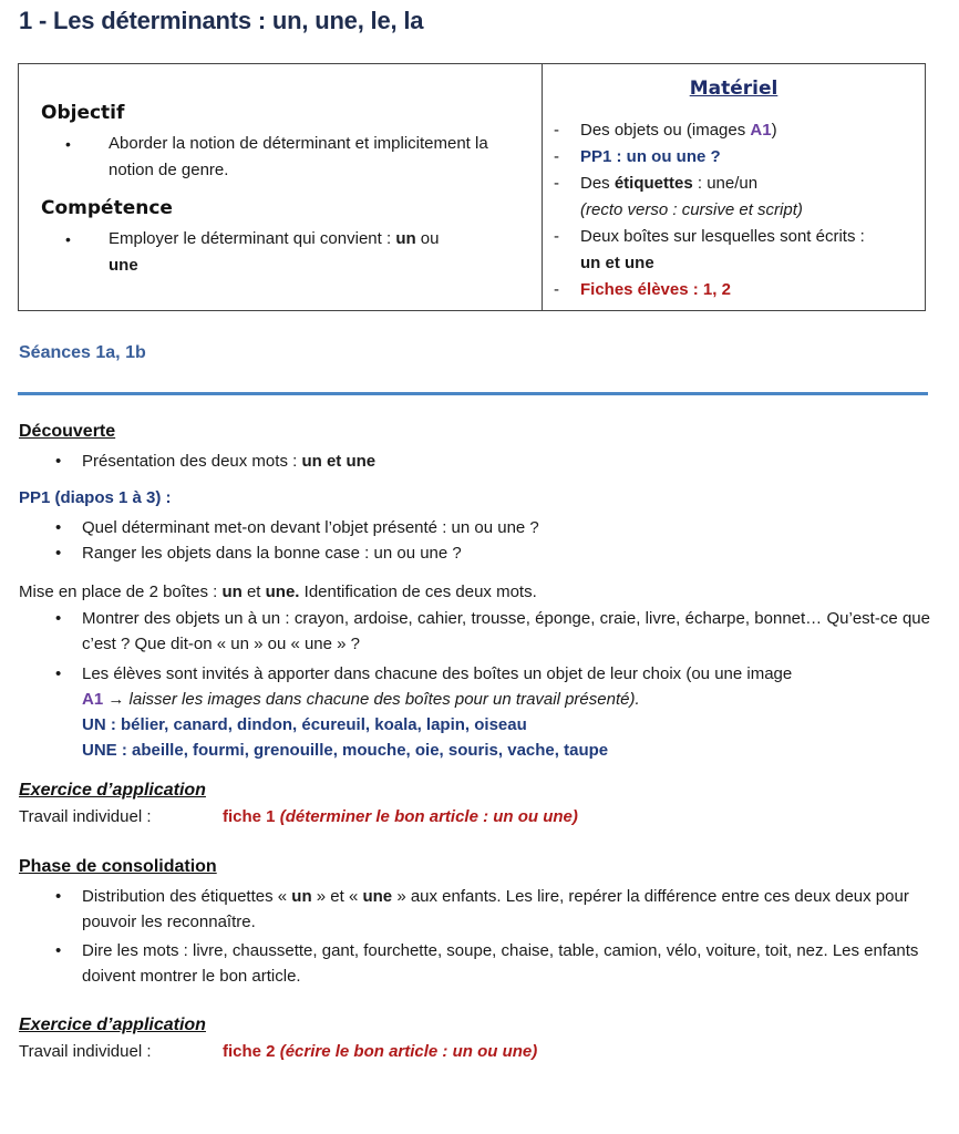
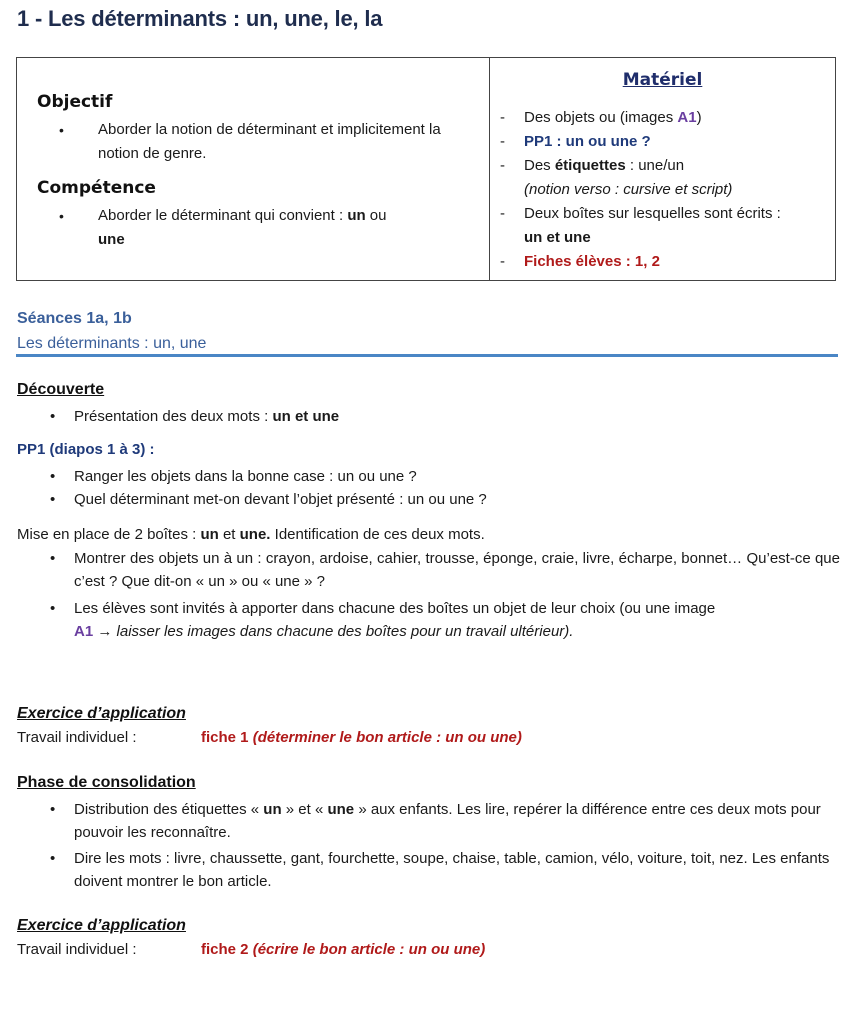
  1 - Les déterminants : un, une, le, la
  Objectif
  •
  Aborder la notion de déterminant et implicitement la notion de genre.
  Compétence
  •
- Employer le déterminant qui convient : un ou
+ Aborder le déterminant qui convient : un ou
  une
  Matériel
  -
  Des objets ou (images A1)
  -
  PP1 : un ou une ?
  -
  Des étiquettes : une/un
- (recto verso : cursive et script)
+ (notion verso : cursive et script)
  -
  Deux boîtes sur lesquelles sont écrits :
  un et une
  -
  Fiches élèves : 1, 2
  Séances 1a, 1b
+ Les déterminants : un, une
  Découverte
  •
  Présentation des deux mots : un et une
  PP1 (diapos 1 à 3) :
  •
- Quel déterminant met-on devant l’objet présenté : un ou une ?
+ Ranger les objets dans la bonne case : un ou une ?
  •
- Ranger les objets dans la bonne case : un ou une ?
+ Quel déterminant met-on devant l’objet présenté : un ou une ?
  Mise en place de 2 boîtes : un et une. Identification de ces deux mots.
  •
  Montrer des objets un à un : crayon, ardoise, cahier, trousse, éponge, craie, livre, écharpe, bonnet… Qu’est-ce que c’est ? Que dit-on « un » ou « une » ?
  •
  Les élèves sont invités à apporter dans chacune des boîtes un objet de leur choix (ou une image
- A1 → laisser les images dans chacune des boîtes pour un travail présenté).
+ A1 → laisser les images dans chacune des boîtes pour un travail ultérieur).
- UN : bélier, canard, dindon, écureuil, koala, lapin, oiseau
- UNE : abeille, fourmi, grenouille, mouche, oie, souris, vache, taupe
  Exercice d’application
  Travail individuel :
  fiche 1 (déterminer le bon article : un ou une)
  Phase de consolidation
  •
- Distribution des étiquettes « un » et « une » aux enfants. Les lire, repérer la différence entre ces deux deux pour pouvoir les reconnaître.
+ Distribution des étiquettes « un » et « une » aux enfants. Les lire, repérer la différence entre ces deux mots pour pouvoir les reconnaître.
  •
  Dire les mots : livre, chaussette, gant, fourchette, soupe, chaise, table, camion, vélo, voiture, toit, nez. Les enfants doivent montrer le bon article.
  Exercice d’application
  Travail individuel :
  fiche 2 (écrire le bon article : un ou une)
